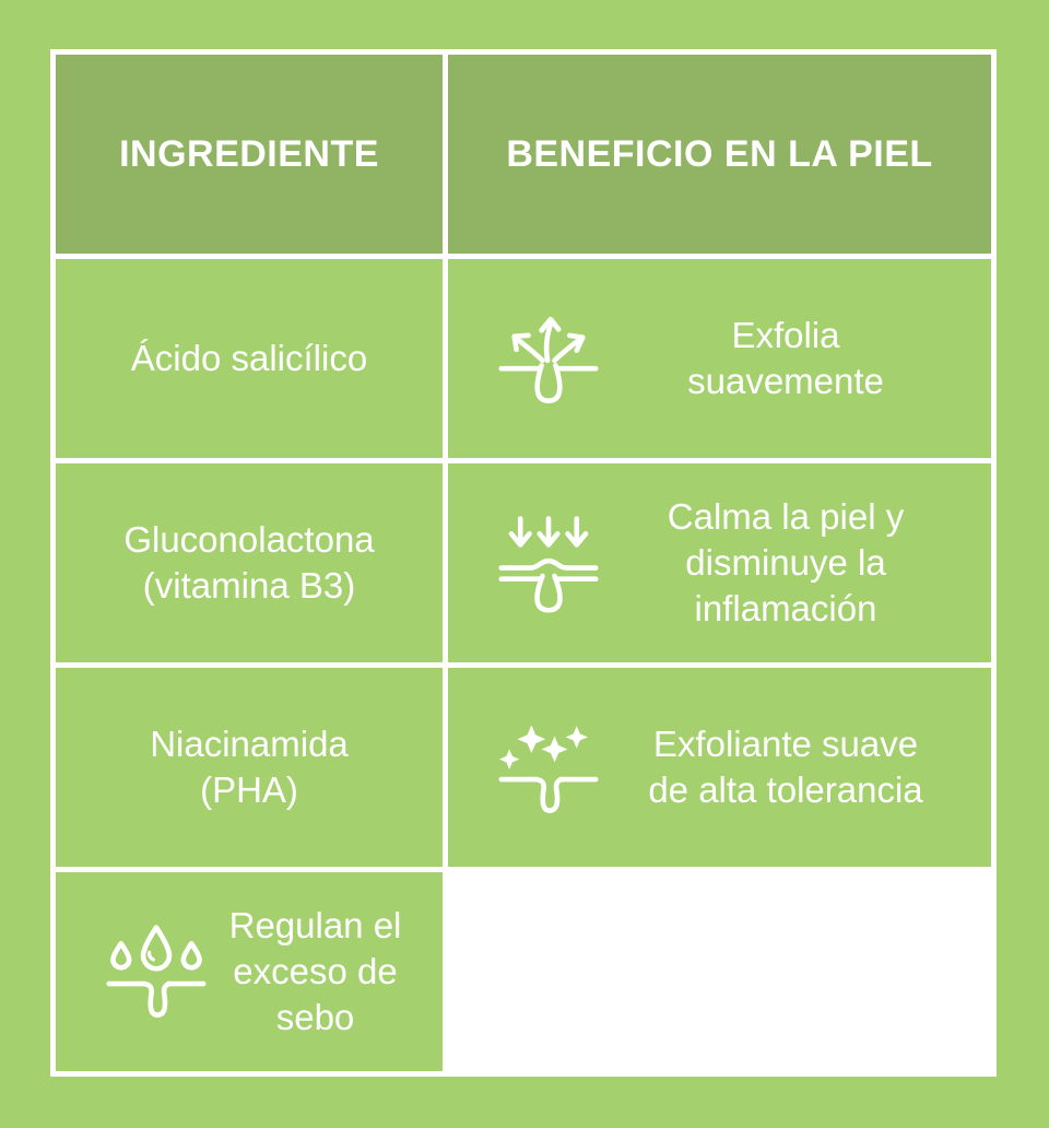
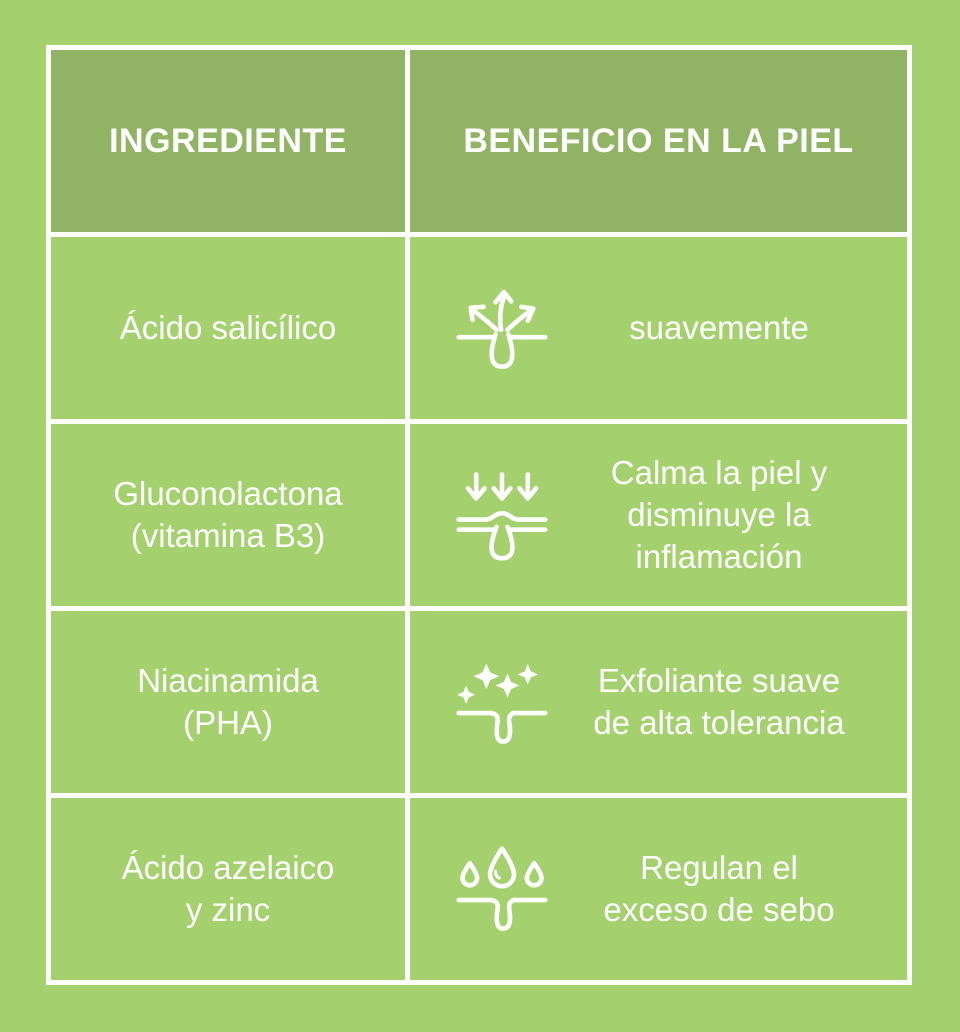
  INGREDIENTE
  BENEFICIO EN LA PIEL
  Ácido salicílico
- Exfolia
  suavemente
  Gluconolactona
  (vitamina B3)
  Calma la piel y
  disminuye la
  inflamación
  Niacinamida
  (PHA)
  Exfoliante suave
  de alta tolerancia
+ Ácido azelaico
+ y zinc
  Regulan el
  exceso de sebo
